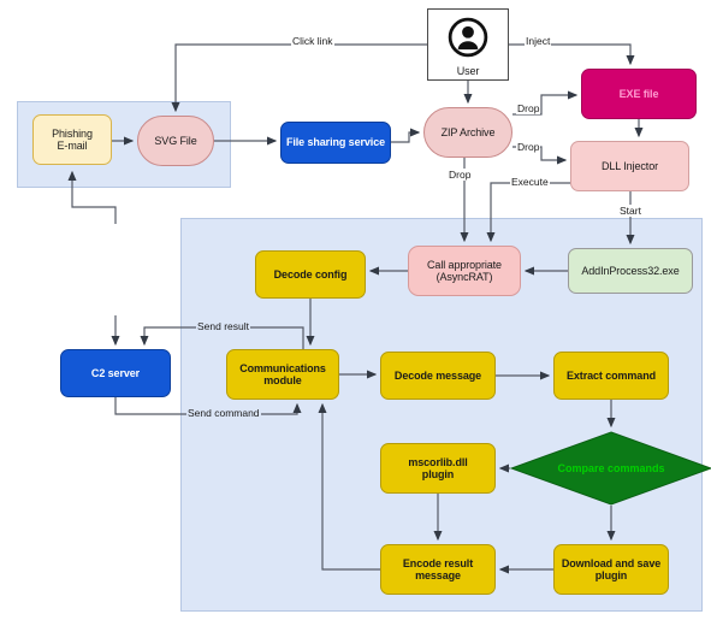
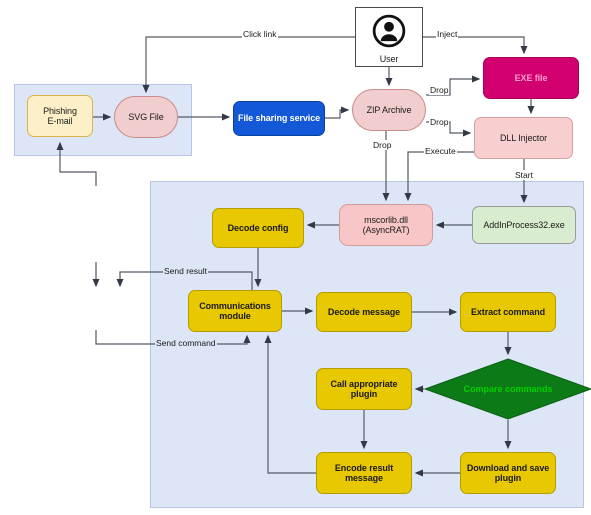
  Phishing
  E-mail
  SVG File
  File sharing service
  User
  ZIP Archive
  EXE file
  DLL Injector
  AddInProcess32.exe
- Call appropriate
+ mscorlib.dll
  (AsyncRAT)
  Decode config
- C2 server
  Communications
  module
  Decode message
  Extract command
  Compare commands
- mscorlib.dll
+ Call appropriate
  plugin
  Download and save
  plugin
  Encode result
  message
  Click link
  Inject
  Drop
  Drop
  Drop
  Execute
  Start
  Send result
  Send command
